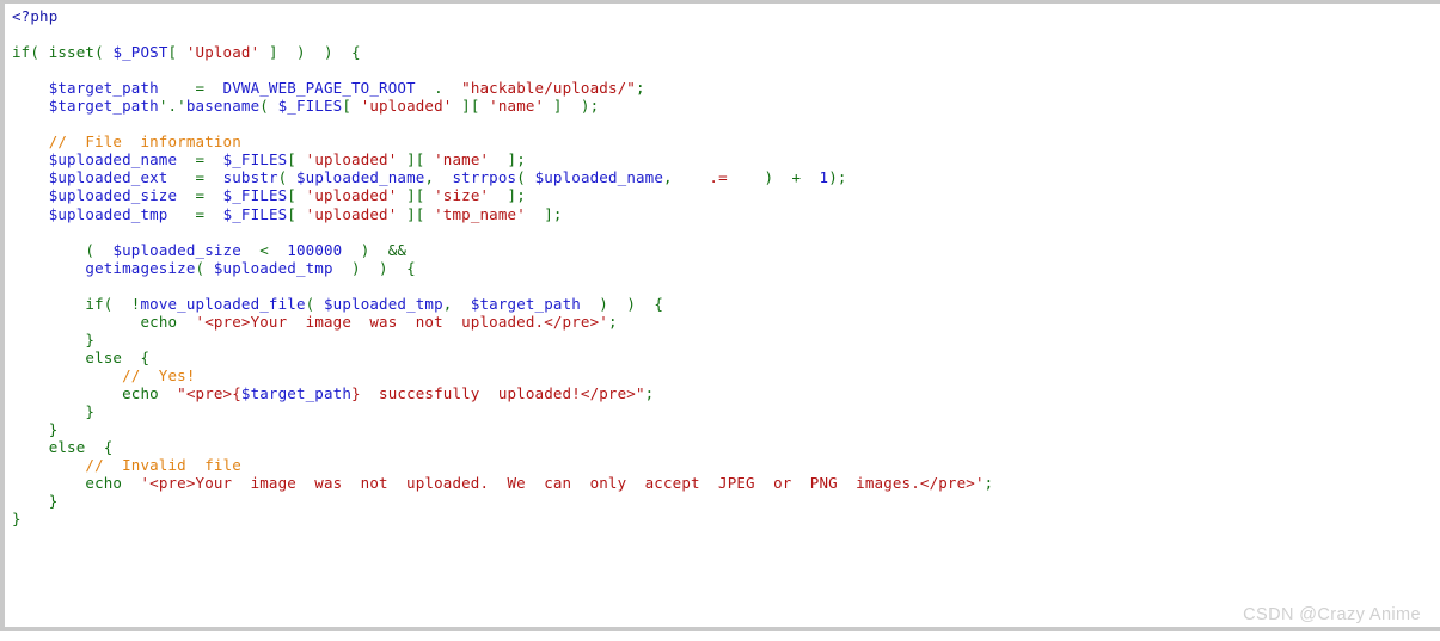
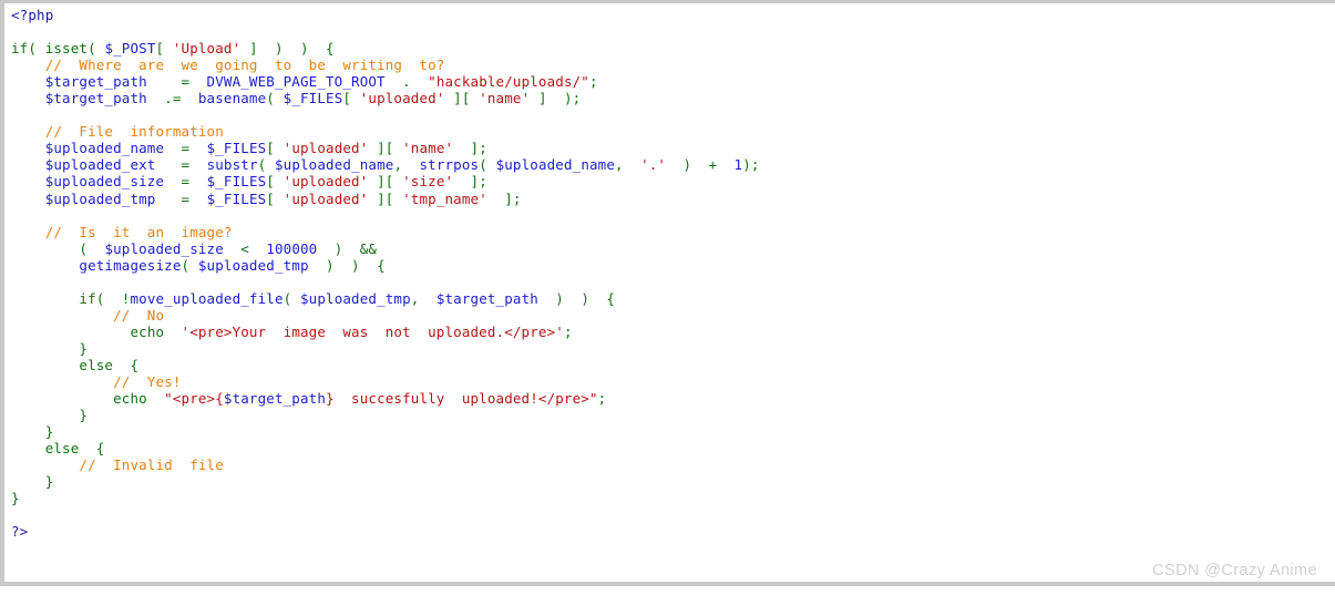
  <?php
  if( isset( $_POST[ 'Upload' ] ) ) {
+ // Where are we going to be writing to?
  $target_path = DVWA_WEB_PAGE_TO_ROOT . "hackable/uploads/";
- $target_path'.'basename( $_FILES[ 'uploaded' ][ 'name' ] );
+ $target_path .= basename( $_FILES[ 'uploaded' ][ 'name' ] );
  // File information
  $uploaded_name = $_FILES[ 'uploaded' ][ 'name' ];
- $uploaded_ext = substr( $uploaded_name, strrpos( $uploaded_name, .= ) + 1);
+ $uploaded_ext = substr( $uploaded_name, strrpos( $uploaded_name, '.' ) + 1);
  $uploaded_size = $_FILES[ 'uploaded' ][ 'size' ];
  $uploaded_tmp = $_FILES[ 'uploaded' ][ 'tmp_name' ];
+ // Is it an image?
  ( $uploaded_size < 100000 ) &&
  getimagesize( $uploaded_tmp ) ) {
  if( !move_uploaded_file( $uploaded_tmp, $target_path ) ) {
+ // No
  echo '<pre>Your image was not uploaded.</pre>';
  }
  else {
  // Yes!
  echo "<pre>{$target_path} succesfully uploaded!</pre>";
  }
  }
  else {
  // Invalid file
- echo '<pre>Your image was not uploaded. We can only accept JPEG or PNG images.</pre>';
  }
  }
+ ?>
  CSDN @Crazy Anime
